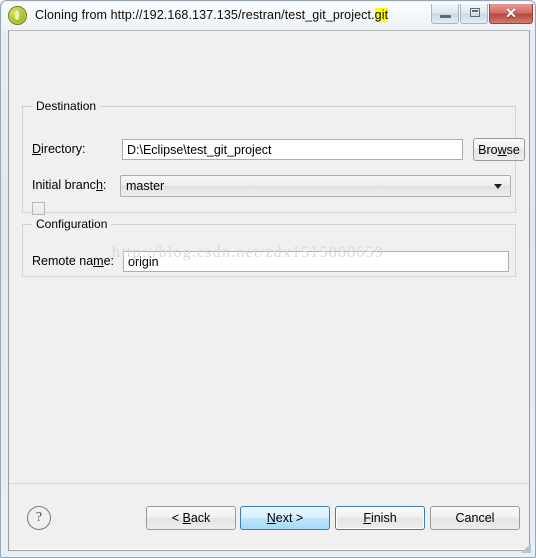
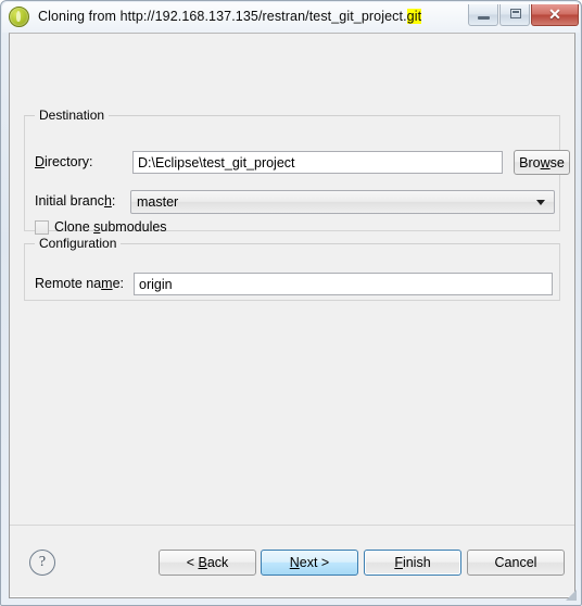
  Cloning from http://192.168.137.135/restran/test_git_project.git
  ✕
  Destination
  Directory:
  D:\Eclipse\test_git_project
  Browse
  Initial branch:
  master
+ Clone submodules
  Configuration
  Remote name:
  origin
- http://blog.csdn.net/zdx1515888659
  ?
  < Back
  Next >
  Finish
  Cancel
